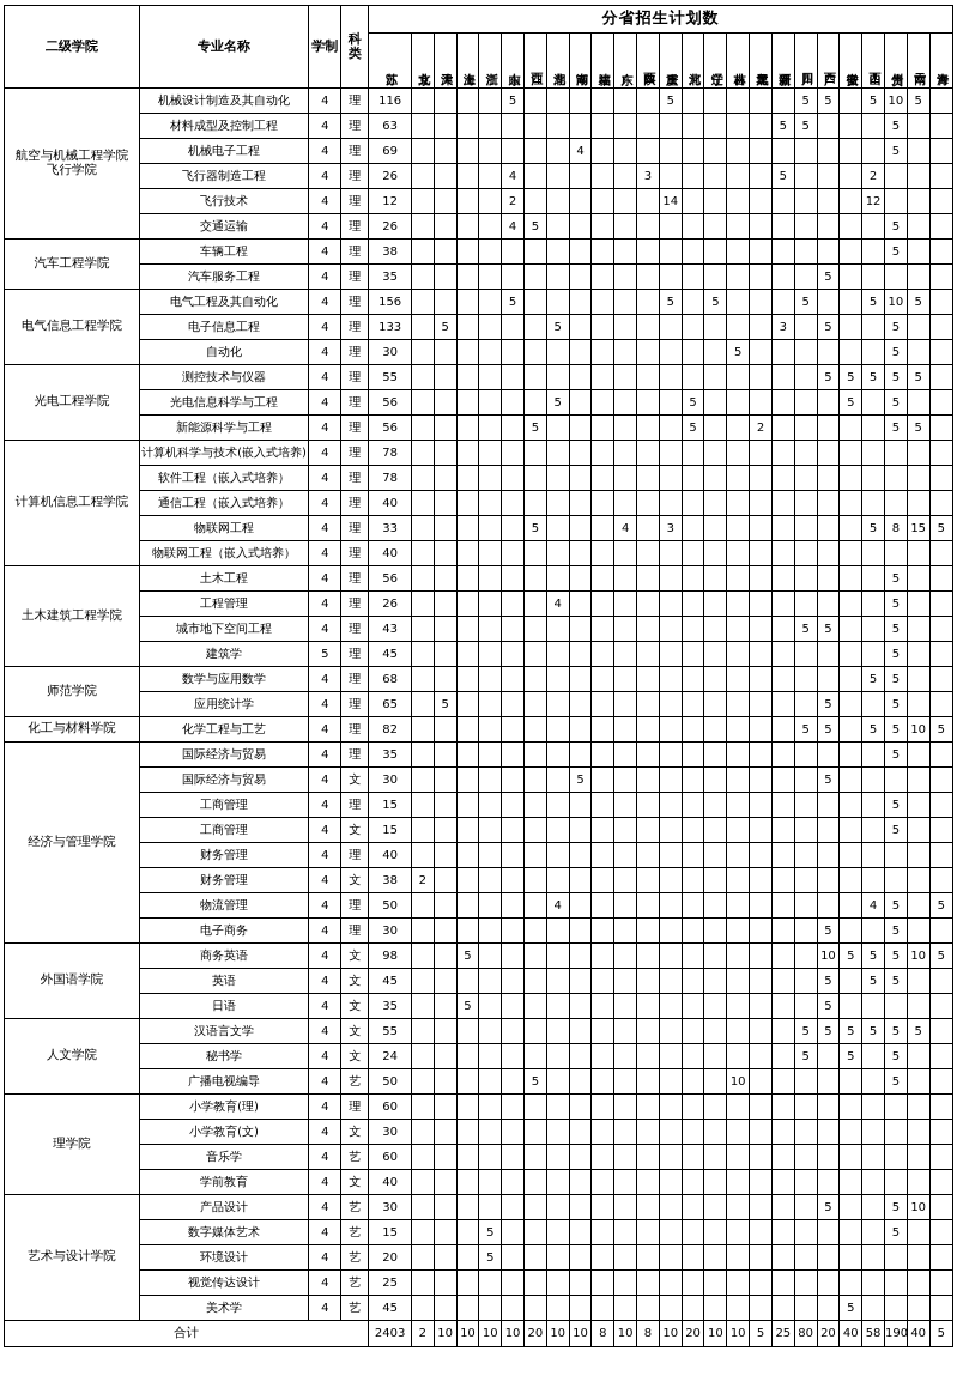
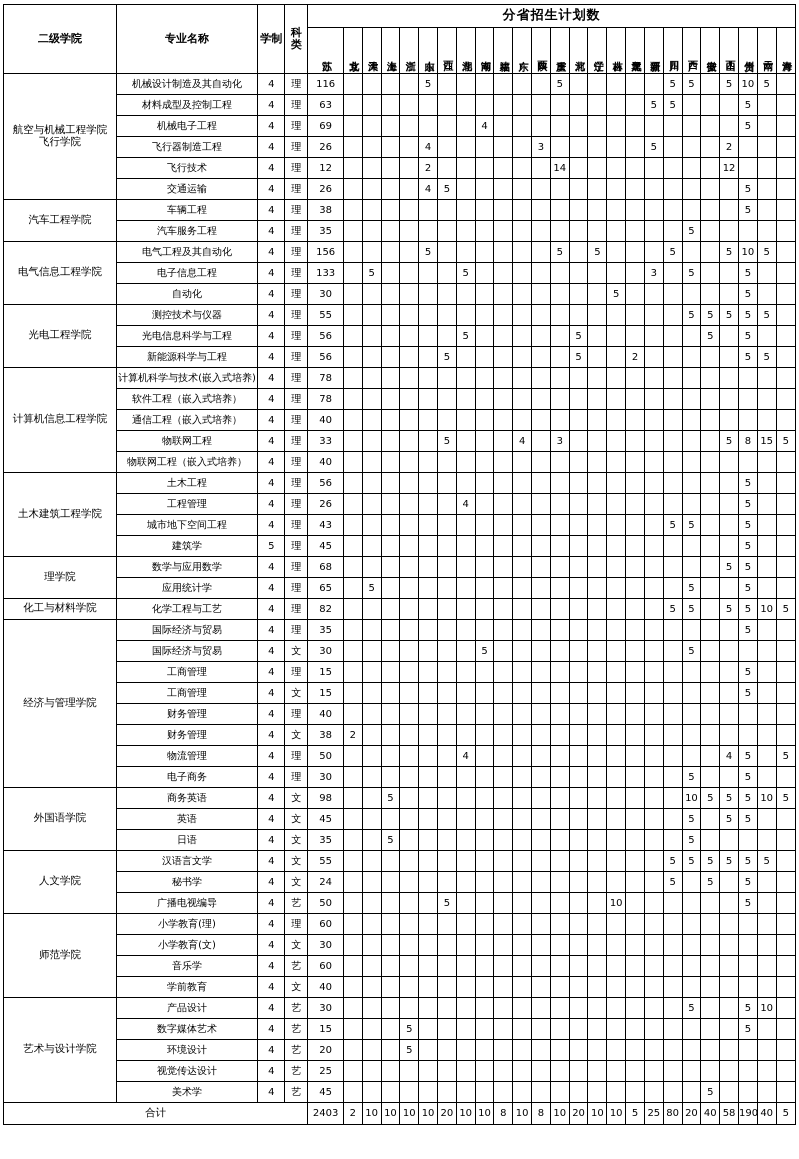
  二级学院	专业名称	学制	科类	分省招生计划数
  航空与机械工程学院飞行学院	机械设计制造及其自动化	4	理	116					5							5						5	5		5	10	5
  材料成型及控制工程	4	理	63																	5	5				5
  机械电子工程	4	理	69								4														5
  飞行器制造工程	4	理	26					4						3						5				2
  飞行技术	4	理	12					2							14									12
  交通运输	4	理	26					4	5																5
  汽车工程学院	车辆工程	4	理	38																						5
  汽车服务工程	4	理	35																			5
  电气信息工程学院	电气工程及其自动化	4	理	156					5							5		5				5			5	10	5
  电子信息工程	4	理	133		5					5										3		5			5
  自动化	4	理	30															5							5
  光电工程学院	测控技术与仪器	4	理	55																			5	5	5	5	5
  光电信息科学与工程	4	理	56							5						5							5		5
  新能源科学与工程	4	理	56						5							5			2						5	5
  计算机信息工程学院	计算机科学与技术(嵌入式培养)	4	理	78
  软件工程（嵌入式培养）	4	理	78
  通信工程（嵌入式培养）	4	理	40
  物联网工程	4	理	33						5				4		3									5	8	15	5
  物联网工程（嵌入式培养）	4	理	40
  土木建筑工程学院	土木工程	4	理	56																						5
  工程管理	4	理	26							4															5
  城市地下空间工程	4	理	43																		5	5			5
  建筑学	5	理	45																						5
- 师范学院	数学与应用数学	4	理	68																					5	5
+ 理学院	数学与应用数学	4	理	68																					5	5
  应用统计学	4	理	65		5																	5			5
  化工与材料学院	化学工程与工艺	4	理	82																		5	5		5	5	10	5
  经济与管理学院	国际经济与贸易	4	理	35																						5
  国际经济与贸易	4	文	30								5											5
  工商管理	4	理	15																						5
  工商管理	4	文	15																						5
  财务管理	4	理	40
  财务管理	4	文	38	2
  物流管理	4	理	50							4														4	5		5
  电子商务	4	理	30																			5			5
  外国语学院	商务英语	4	文	98			5																10	5	5	5	10	5
  英语	4	文	45																			5		5	5
  日语	4	文	35			5																5
  人文学院	汉语言文学	4	文	55																		5	5	5	5	5	5
  秘书学	4	文	24																		5		5		5
  广播电视编导	4	艺	50						5									10							5
- 理学院	小学教育(理)	4	理	60
+ 师范学院	小学教育(理)	4	理	60
  小学教育(文)	4	文	30
  音乐学	4	艺	60
  学前教育	4	文	40
  艺术与设计学院	产品设计	4	艺	30																			5			5	10
  数字媒体艺术	4	艺	15				5																		5
  环境设计	4	艺	20				5
  视觉传达设计	4	艺	25
  美术学	4	艺	45																				5
  合计	2403	2	10	10	10	10	20	10	10	8	10	8	10	20	10	10	5	25	80	20	40	58	190	40	5
